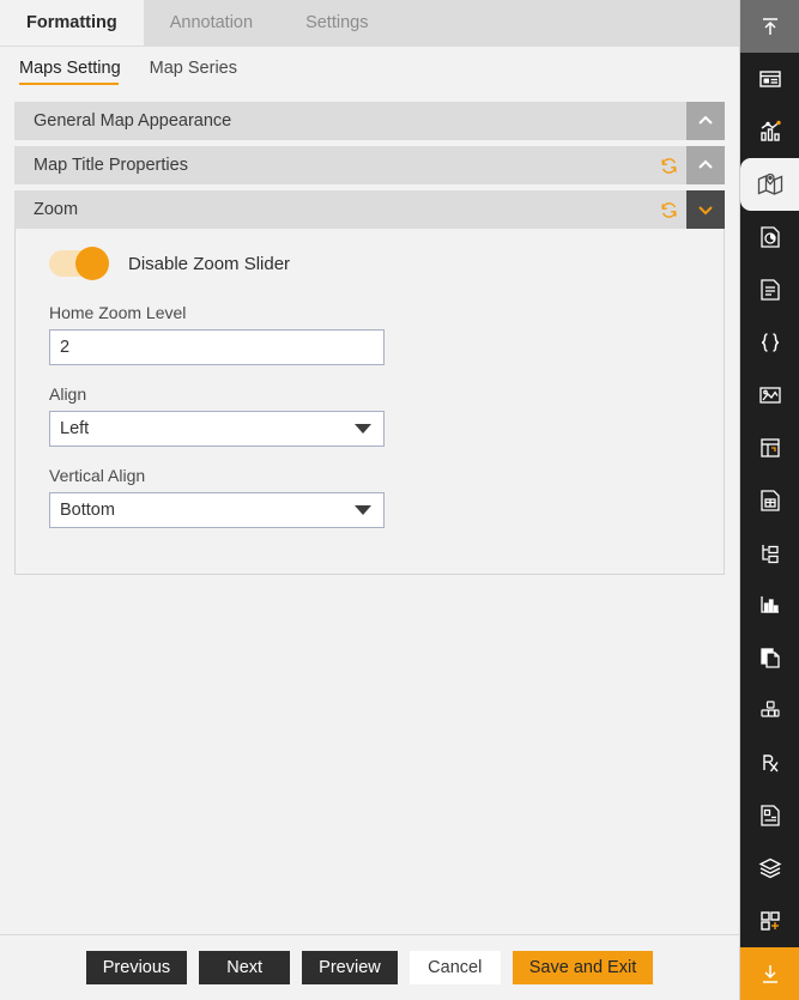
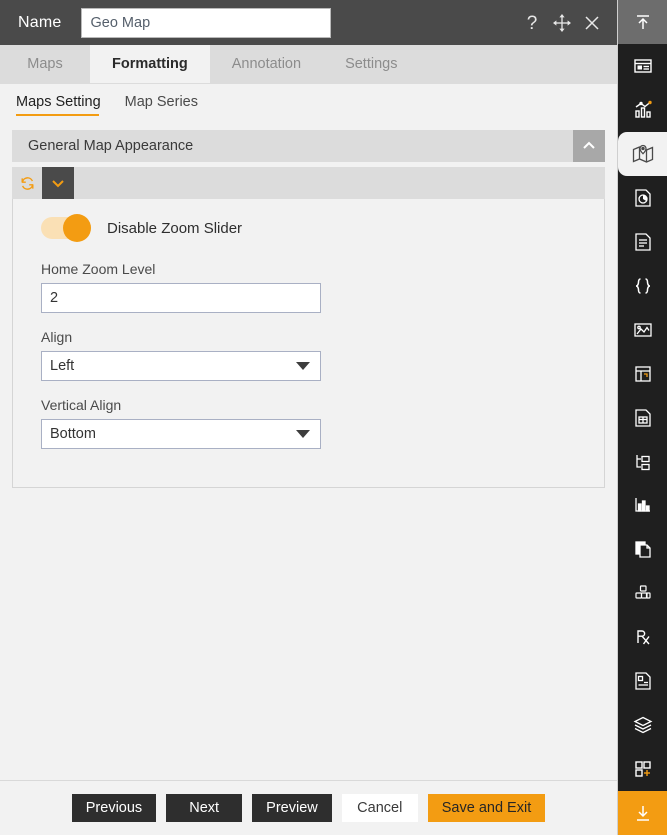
+ Name
+ Geo Map
+ ?
+ Maps
  Formatting
  Annotation
  Settings
  Maps Setting
  Map Series
  General Map Appearance
- Map Title Properties
- Zoom
  Disable Zoom Slider
  Home Zoom Level
  2
  Align
  Left
  Vertical Align
  Bottom
  Previous
  Next
  Preview
  Cancel
  Save and Exit
